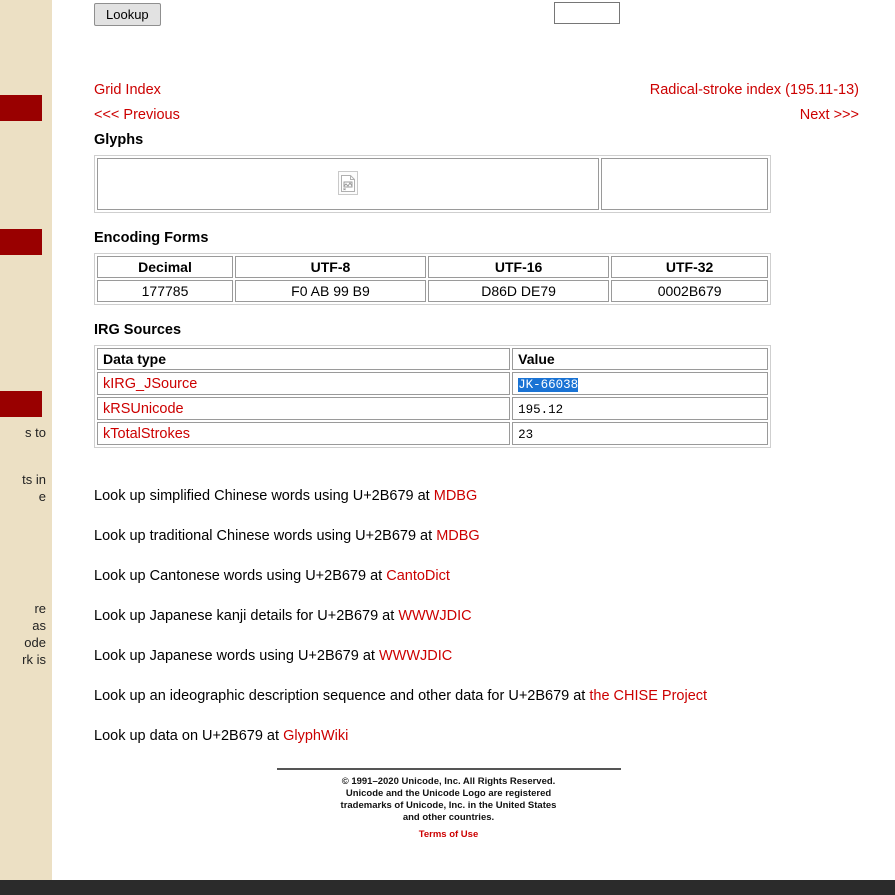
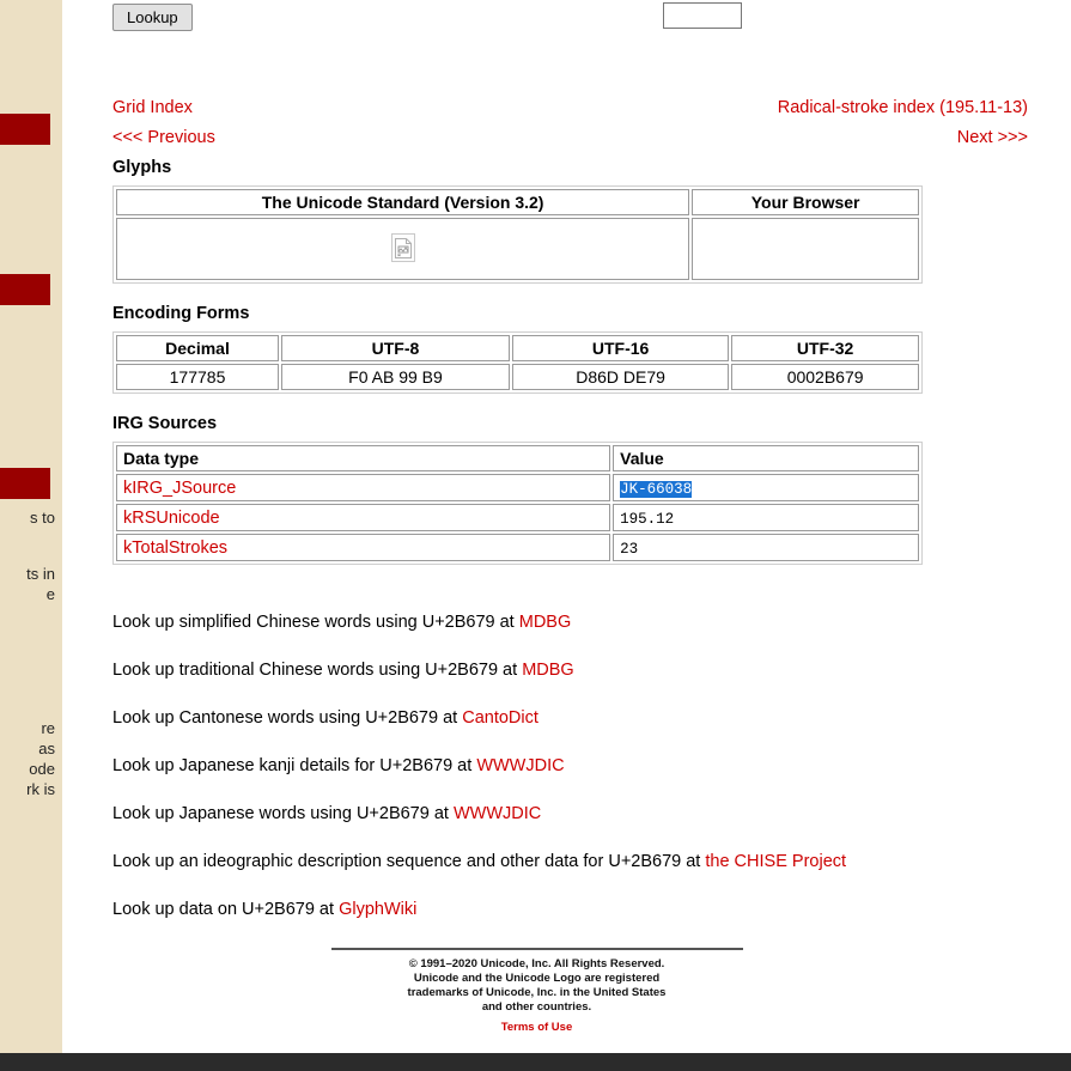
  s to
  ts in
  e
  re
  as
  ode
  rk is
  Lookup
  Grid Index
  Radical-stroke index (195.11-13)
  <<< Previous
  Next >>>
  Glyphs
+ The Unicode Standard (Version 3.2)	Your Browser
  Encoding Forms
  Decimal	UTF-8	UTF-16	UTF-32
  177785	F0 AB 99 B9	D86D DE79	0002B679
  IRG Sources
  Data type	Value
  kIRG_JSource	JK-66038
  kRSUnicode	195.12
  kTotalStrokes	23
  Look up simplified Chinese words using U+2B679 at MDBG
  Look up traditional Chinese words using U+2B679 at MDBG
  Look up Cantonese words using U+2B679 at CantoDict
  Look up Japanese kanji details for U+2B679 at WWWJDIC
  Look up Japanese words using U+2B679 at WWWJDIC
  Look up an ideographic description sequence and other data for U+2B679 at the CHISE Project
  Look up data on U+2B679 at GlyphWiki
  © 1991–2020 Unicode, Inc. All Rights Reserved.
  Unicode and the Unicode Logo are registered
  trademarks of Unicode, Inc. in the United States
  and other countries.
  Terms of Use
